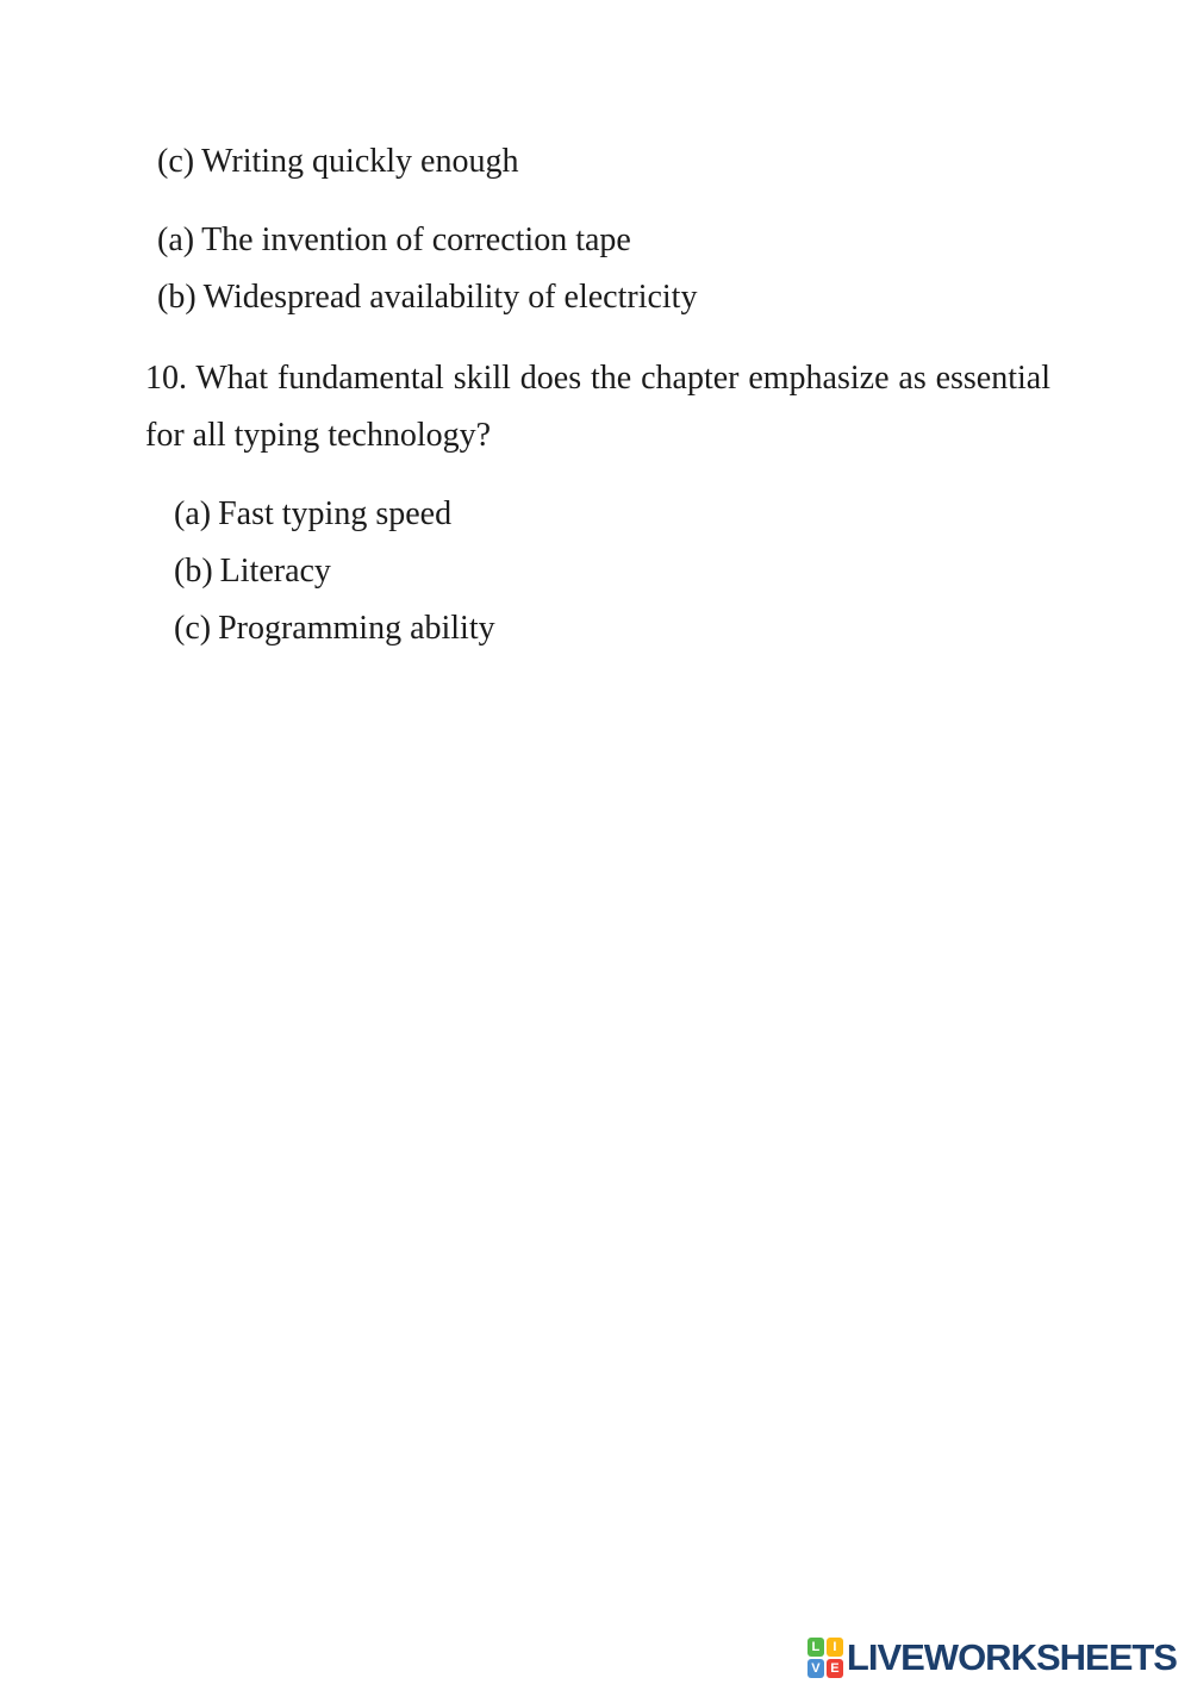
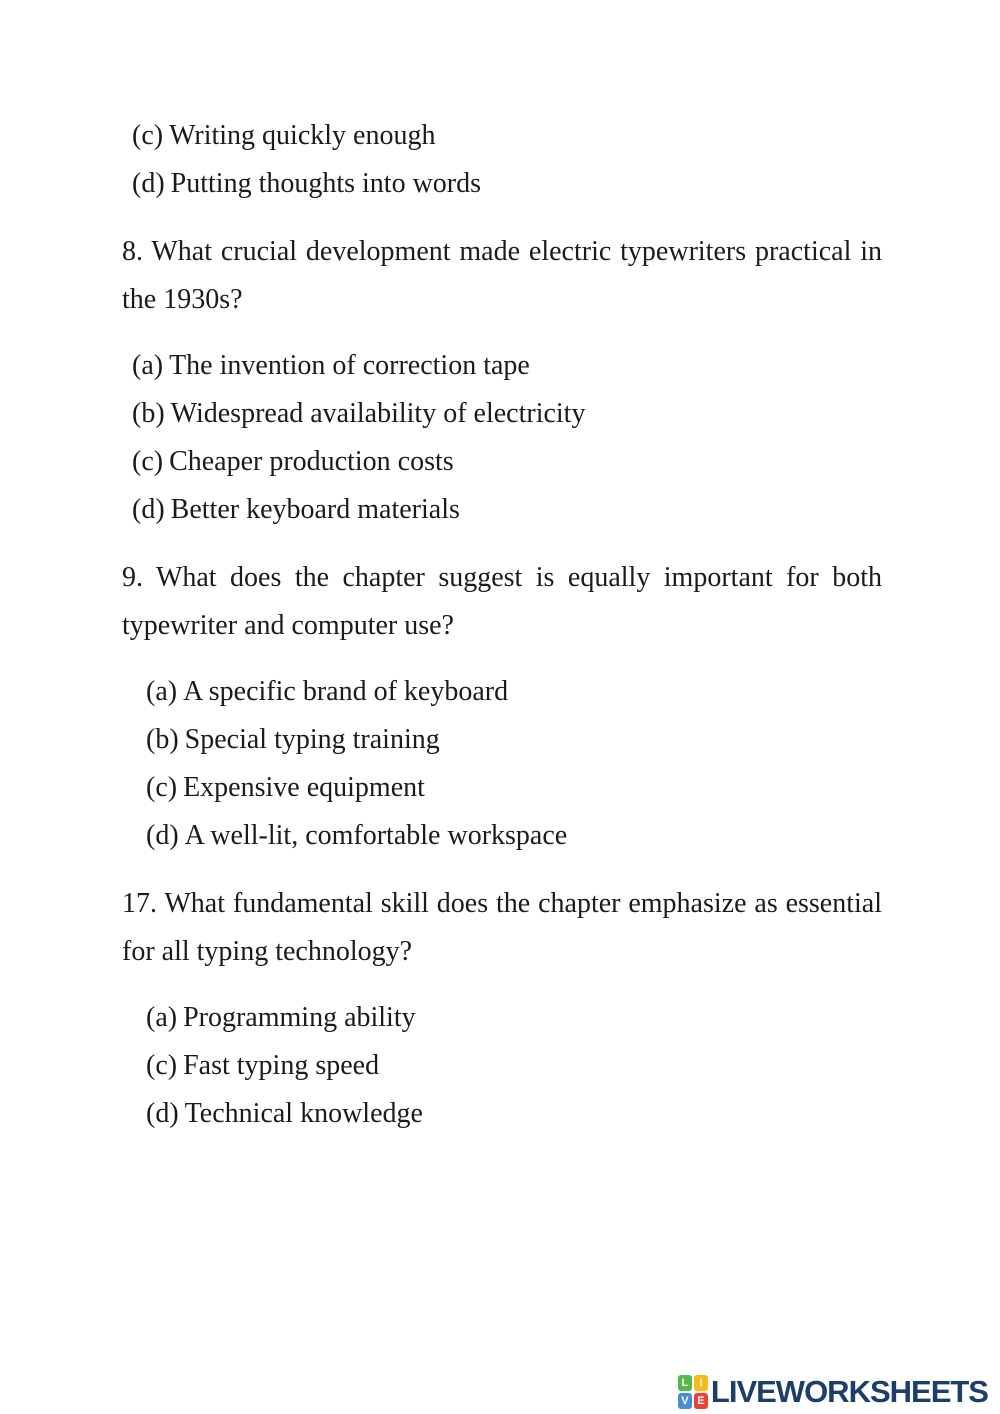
  (c) Writing quickly enough
+ (d) Putting thoughts into words
+ 8. What crucial development made electric typewriters practical in the 1930s?
  (a) The invention of correction tape
  (b) Widespread availability of electricity
+ (c) Cheaper production costs
+ (d) Better keyboard materials
+ 9. What does the chapter suggest is equally important for both typewriter and computer use?
+ (a) A specific brand of keyboard
+ (b) Special typing training
+ (c) Expensive equipment
+ (d) A well-lit, comfortable workspace
- 10. What fundamental skill does the chapter emphasize as essential for all typing technology?
+ 17. What fundamental skill does the chapter emphasize as essential for all typing technology?
- (a) Fast typing speed
+ (a) Programming ability
- (b) Literacy
- (c) Programming ability
+ (c) Fast typing speed
+ (d) Technical knowledge
  L
  I
  V
  E
  LIVEWORKSHEETS
